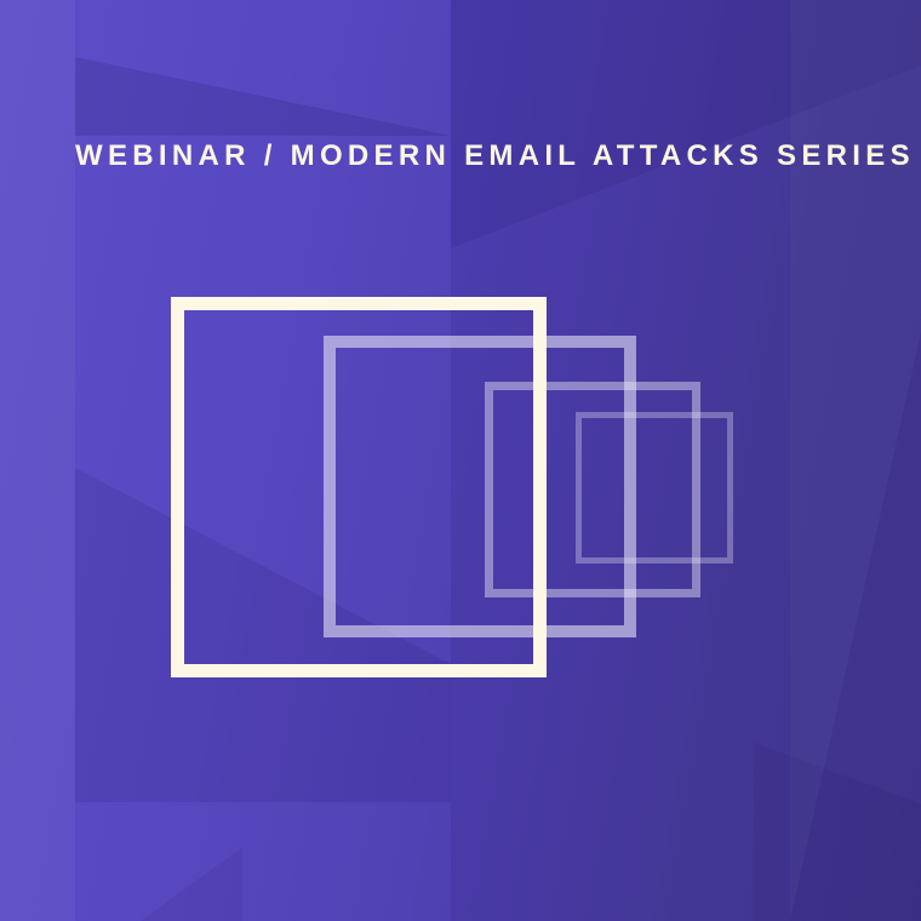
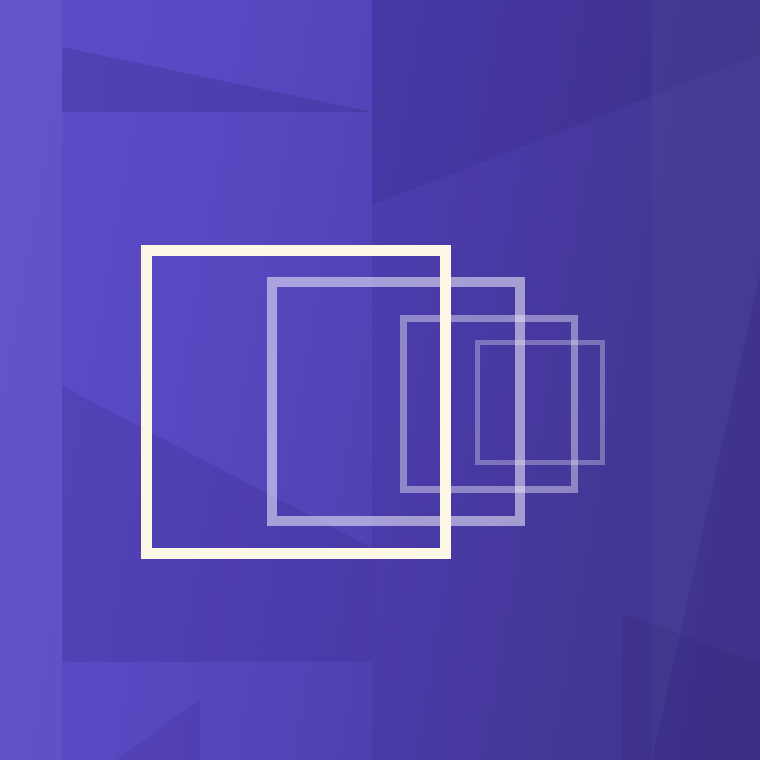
- WEBINAR / MODERN EMAIL ATTACKS SERIES
